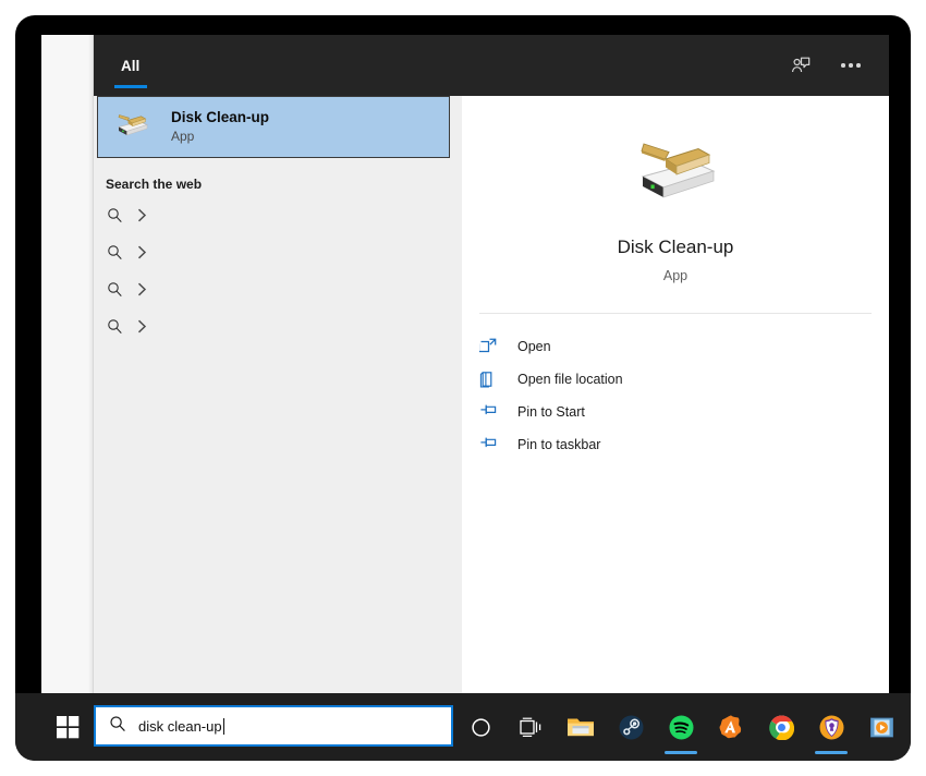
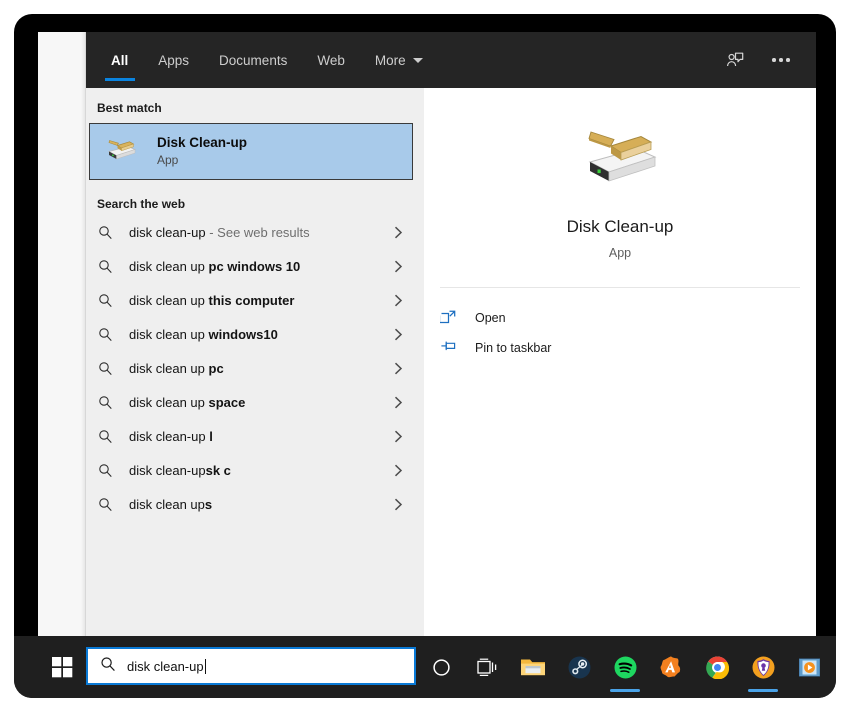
  All
+ Apps
+ Documents
+ Web
+ More
+ Best match
  Disk Clean-up
  App
  Search the web
+ disk clean-up - See web results
+ disk clean up pc windows 10
+ disk clean up this computer
+ disk clean up windows10
+ disk clean up pc
+ disk clean up space
+ disk clean-up l
+ disk clean-upsk c
+ disk clean ups
  Disk Clean-up
  App
  Open
- Open file location
- Pin to Start
  Pin to taskbar
  disk clean-up
